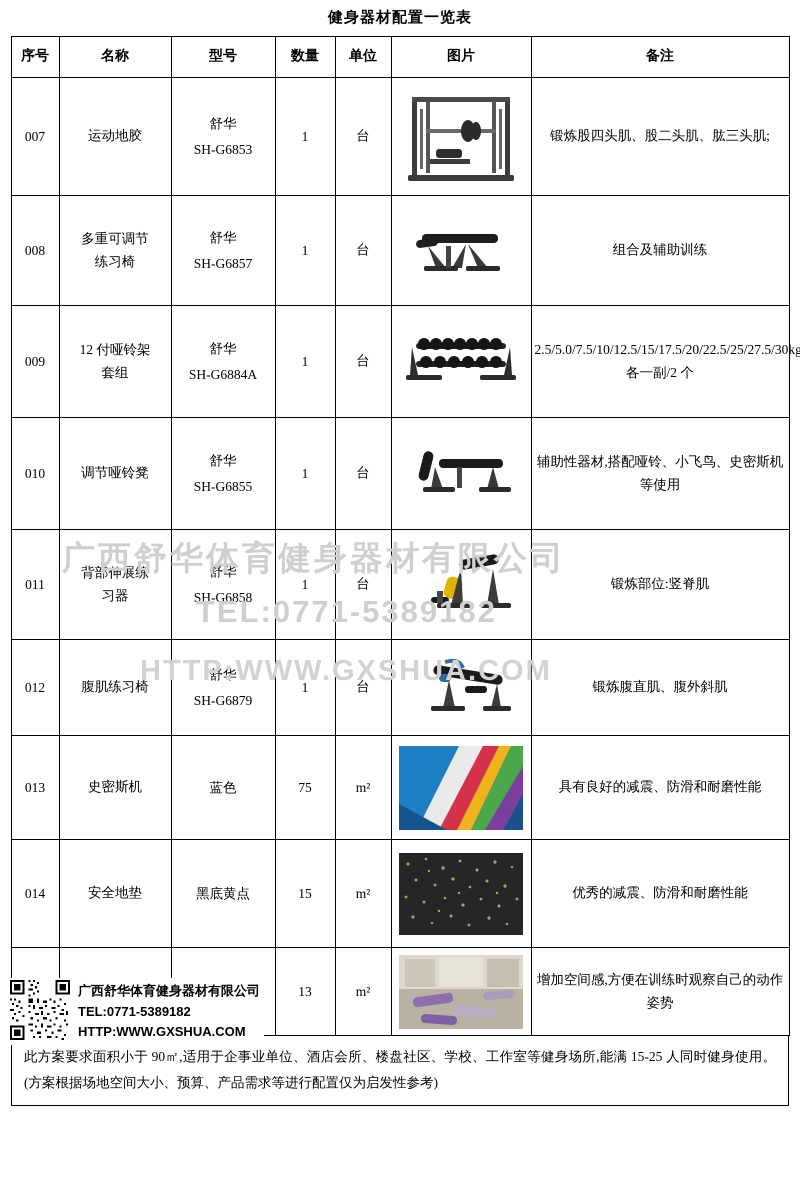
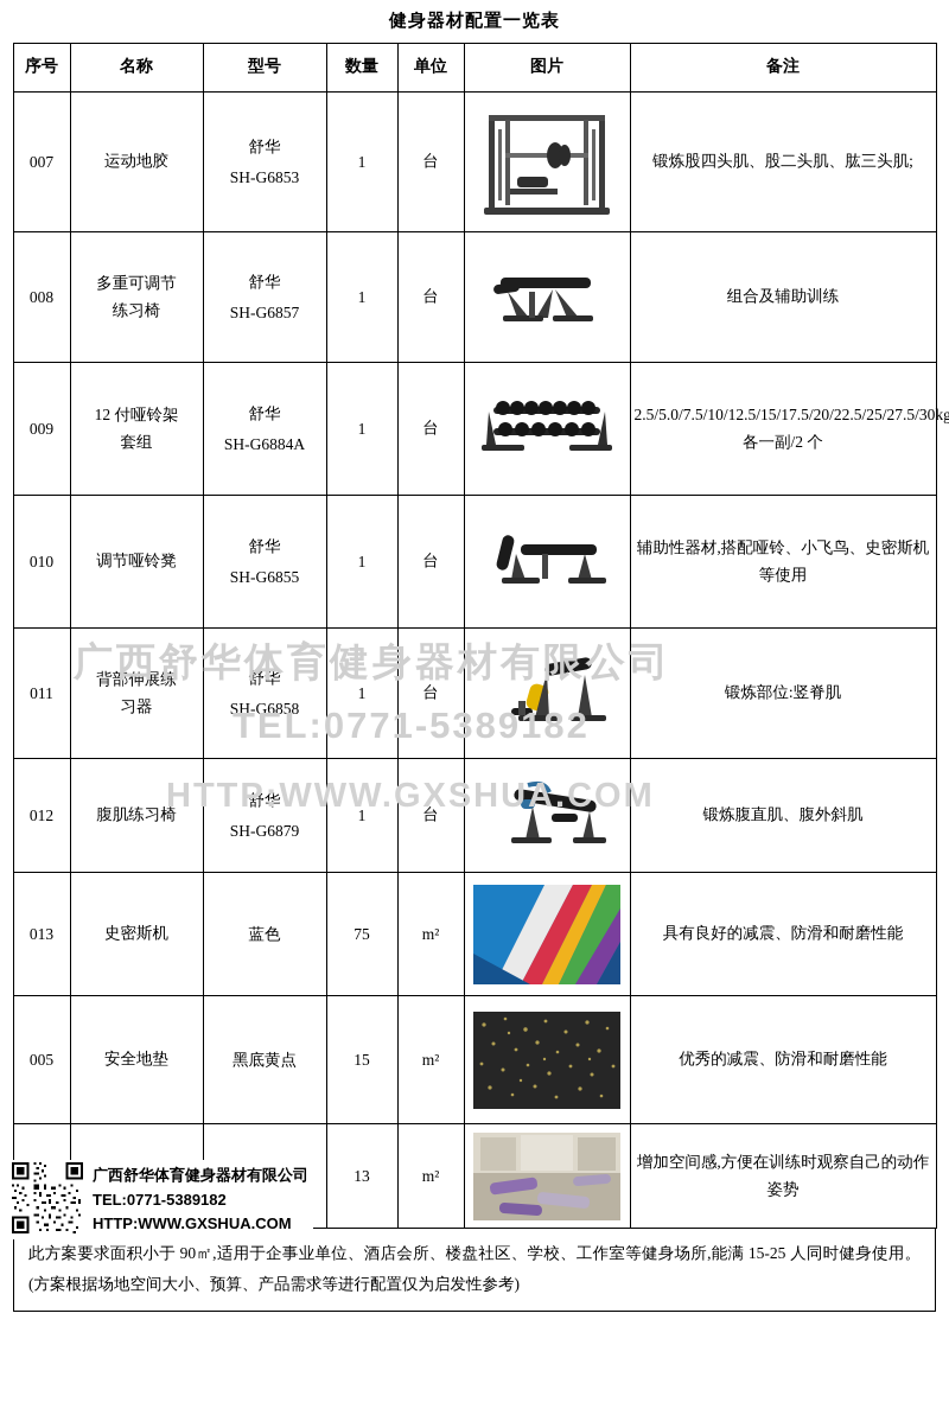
  健身器材配置一览表
  序号	名称	型号	数量	单位	图片	备注
  007	运动地胶	舒华 SH-G6853	1	台		锻炼股四头肌、股二头肌、肱三头肌;
  008	多重可调节 练习椅	舒华 SH-G6857	1	台		组合及辅助训练
  009	12 付哑铃架 套组	舒华 SH-G6884A	1	台		2.5/5.0/7.5/10/12.5/15/17.5/20/22.5/25/27.5/30kg 各一副/2 个
  010	调节哑铃凳	舒华 SH-G6855	1	台		辅助性器材,搭配哑铃、小飞鸟、史密斯机等使用
  011	背部伸展练 习器	舒华 SH-G6858	1	台		锻炼部位:竖脊肌
  012	腹肌练习椅	舒华 SH-G6879	1	台		锻炼腹直肌、腹外斜肌
  013	史密斯机	蓝色	75	m²		具有良好的减震、防滑和耐磨性能
- 014	安全地垫	黑底黄点	15	m²		优秀的减震、防滑和耐磨性能
+ 005	安全地垫	黑底黄点	15	m²		优秀的减震、防滑和耐磨性能
  			13	m²		增加空间感,方便在训练时观察自己的动作姿势
  此方案要求面积小于 90㎡,适用于企事业单位、酒店会所、楼盘社区、学校、工作室等健身场所,能满 15-25 人同时健身使用。(方案根据场地空间大小、预算、产品需求等进行配置仅为启发性参考)
  广西舒华体育健身器材有限公司
  TEL:0771-5389182
  HTTP:WWW.GXSHUA.COM
  广西舒华体育健身器材有限公司
  TEL:0771-5389182
  HTTP:WWW.GXSHUA.COM
